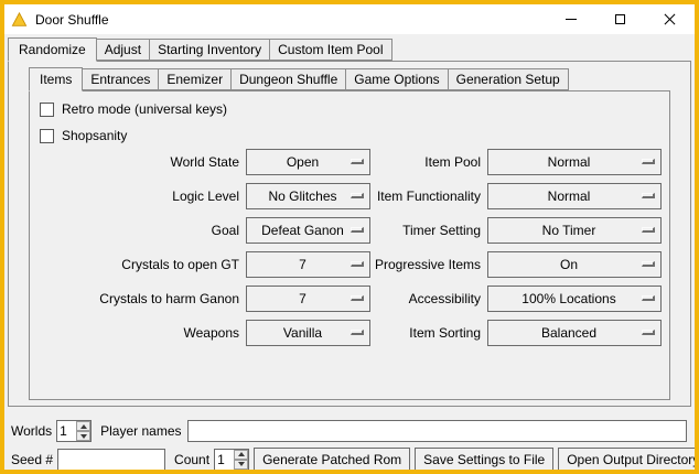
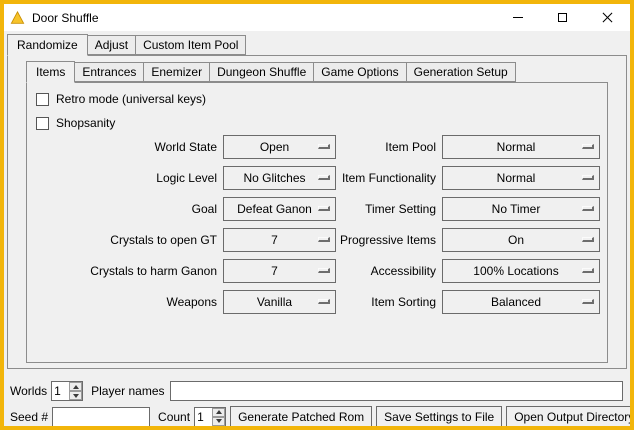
  Door Shuffle
  Randomize
  Adjust
- Starting Inventory
  Custom Item Pool
  Items
  Entrances
  Enemizer
  Dungeon Shuffle
  Game Options
  Generation Setup
  Retro mode (universal keys)
  Shopsanity
  World State
  Open
  Logic Level
  No Glitches
  Goal
  Defeat Ganon
  Crystals to open GT
  7
  Crystals to harm Ganon
  7
  Weapons
  Vanilla
  Item Pool
  Normal
  Item Functionality
  Normal
  Timer Setting
  No Timer
  Progressive Items
  On
  Accessibility
  100% Locations
  Item Sorting
  Balanced
  Worlds
  1
  Player names
  Seed #
  Count
  1
  Generate Patched Rom
  Save Settings to File
  Open Output Director
